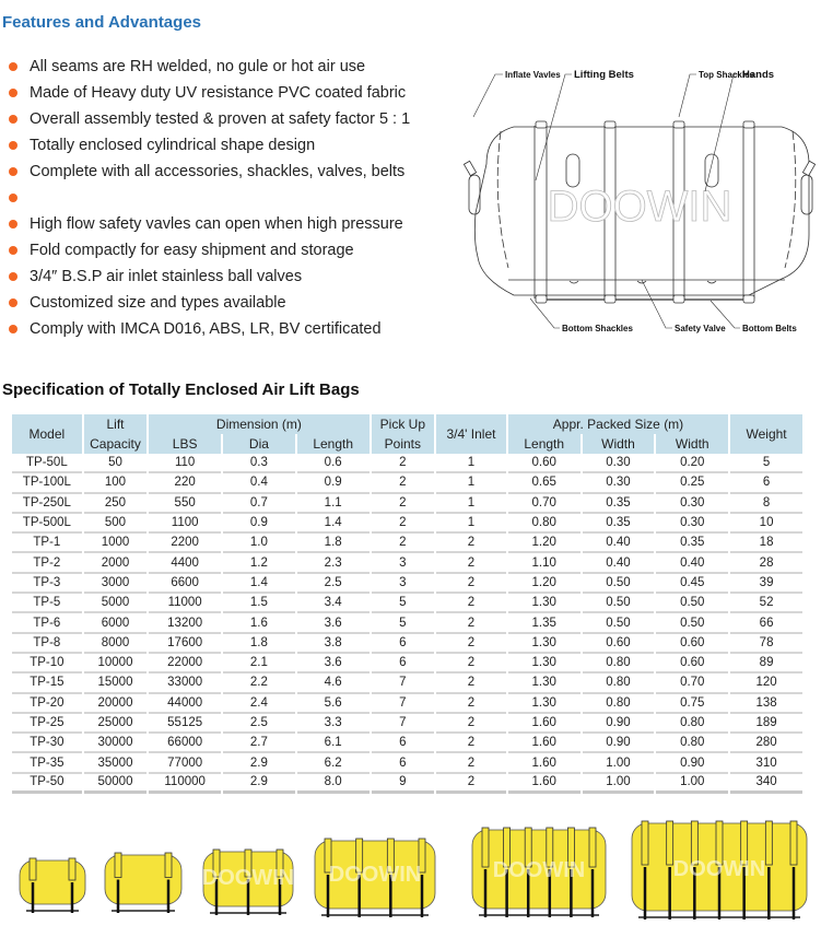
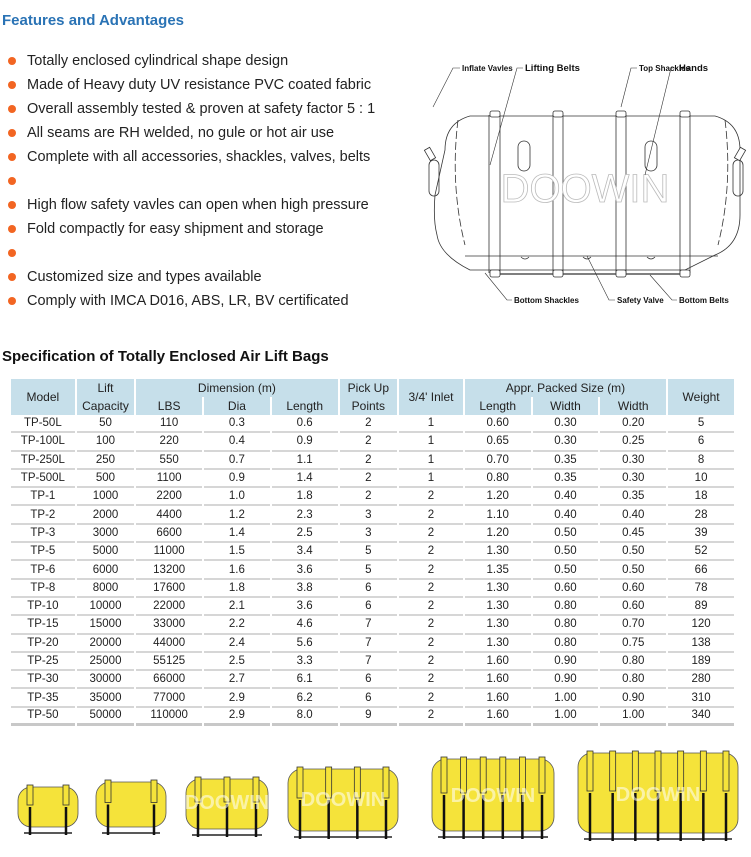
  Features and Advantages
- All seams are RH welded, no gule or hot air use
+ Totally enclosed cylindrical shape design
  Made of Heavy duty UV resistance PVC coated fabric
  Overall assembly tested & proven at safety factor 5 : 1
- Totally enclosed cylindrical shape design
+ All seams are RH welded, no gule or hot air use
  Complete with all accessories, shackles, valves, belts
  High flow safety vavles can open when high pressure
  Fold compactly for easy shipment and storage
- 3/4″ B.S.P air inlet stainless ball valves
  Customized size and types available
  Comply with IMCA D016, ABS, LR, BV certificated
  DOOWIN
  Inflate Vavles
  Lifting Belts
  Top Shackles
  Hands
  Bottom Shackles
  Safety Valve
  Bottom Belts
  Specification of Totally Enclosed Air Lift Bags
  Model	Lift	Dimension (m)	Pick Up	3/4' Inlet	Appr. Packed Size (m)	Weight
  Capacity	LBS	Dia	Length	Points	Length	Width	Width
  TP-50L	50	110	0.3	0.6	2	1	0.60	0.30	0.20	5
  TP-100L	100	220	0.4	0.9	2	1	0.65	0.30	0.25	6
  TP-250L	250	550	0.7	1.1	2	1	0.70	0.35	0.30	8
  TP-500L	500	1100	0.9	1.4	2	1	0.80	0.35	0.30	10
  TP-1	1000	2200	1.0	1.8	2	2	1.20	0.40	0.35	18
  TP-2	2000	4400	1.2	2.3	3	2	1.10	0.40	0.40	28
  TP-3	3000	6600	1.4	2.5	3	2	1.20	0.50	0.45	39
  TP-5	5000	11000	1.5	3.4	5	2	1.30	0.50	0.50	52
  TP-6	6000	13200	1.6	3.6	5	2	1.35	0.50	0.50	66
  TP-8	8000	17600	1.8	3.8	6	2	1.30	0.60	0.60	78
  TP-10	10000	22000	2.1	3.6	6	2	1.30	0.80	0.60	89
  TP-15	15000	33000	2.2	4.6	7	2	1.30	0.80	0.70	120
  TP-20	20000	44000	2.4	5.6	7	2	1.30	0.80	0.75	138
  TP-25	25000	55125	2.5	3.3	7	2	1.60	0.90	0.80	189
  TP-30	30000	66000	2.7	6.1	6	2	1.60	0.90	0.80	280
  TP-35	35000	77000	2.9	6.2	6	2	1.60	1.00	0.90	310
  TP-50	50000	110000	2.9	8.0	9	2	1.60	1.00	1.00	340
  DOOWIN
  DOOWIN
  DOOWIN
  DOOWIN
